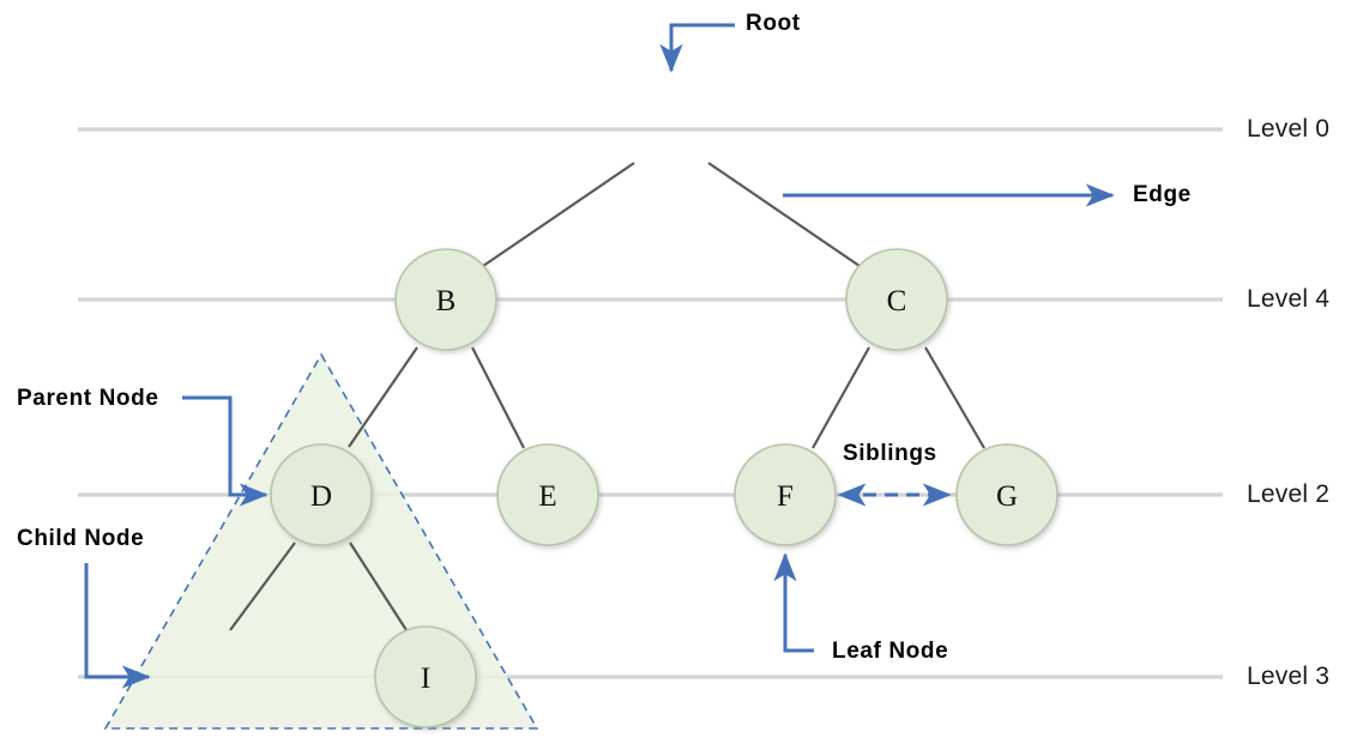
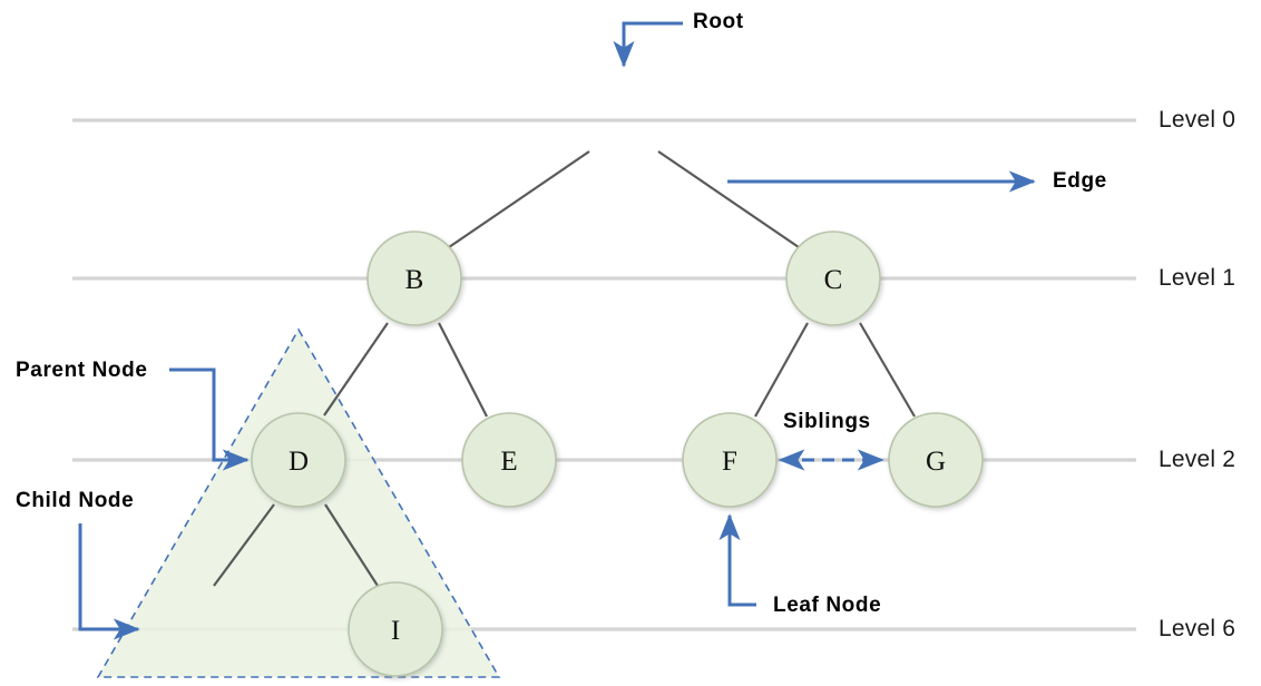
  B
  C
  D
  E
  F
  G
  I
  Level 0
- Level 4
+ Level 1
  Level 2
- Level 3
+ Level 6
  Root
  Edge
  Parent Node
  Child Node
  Siblings
  Leaf Node
